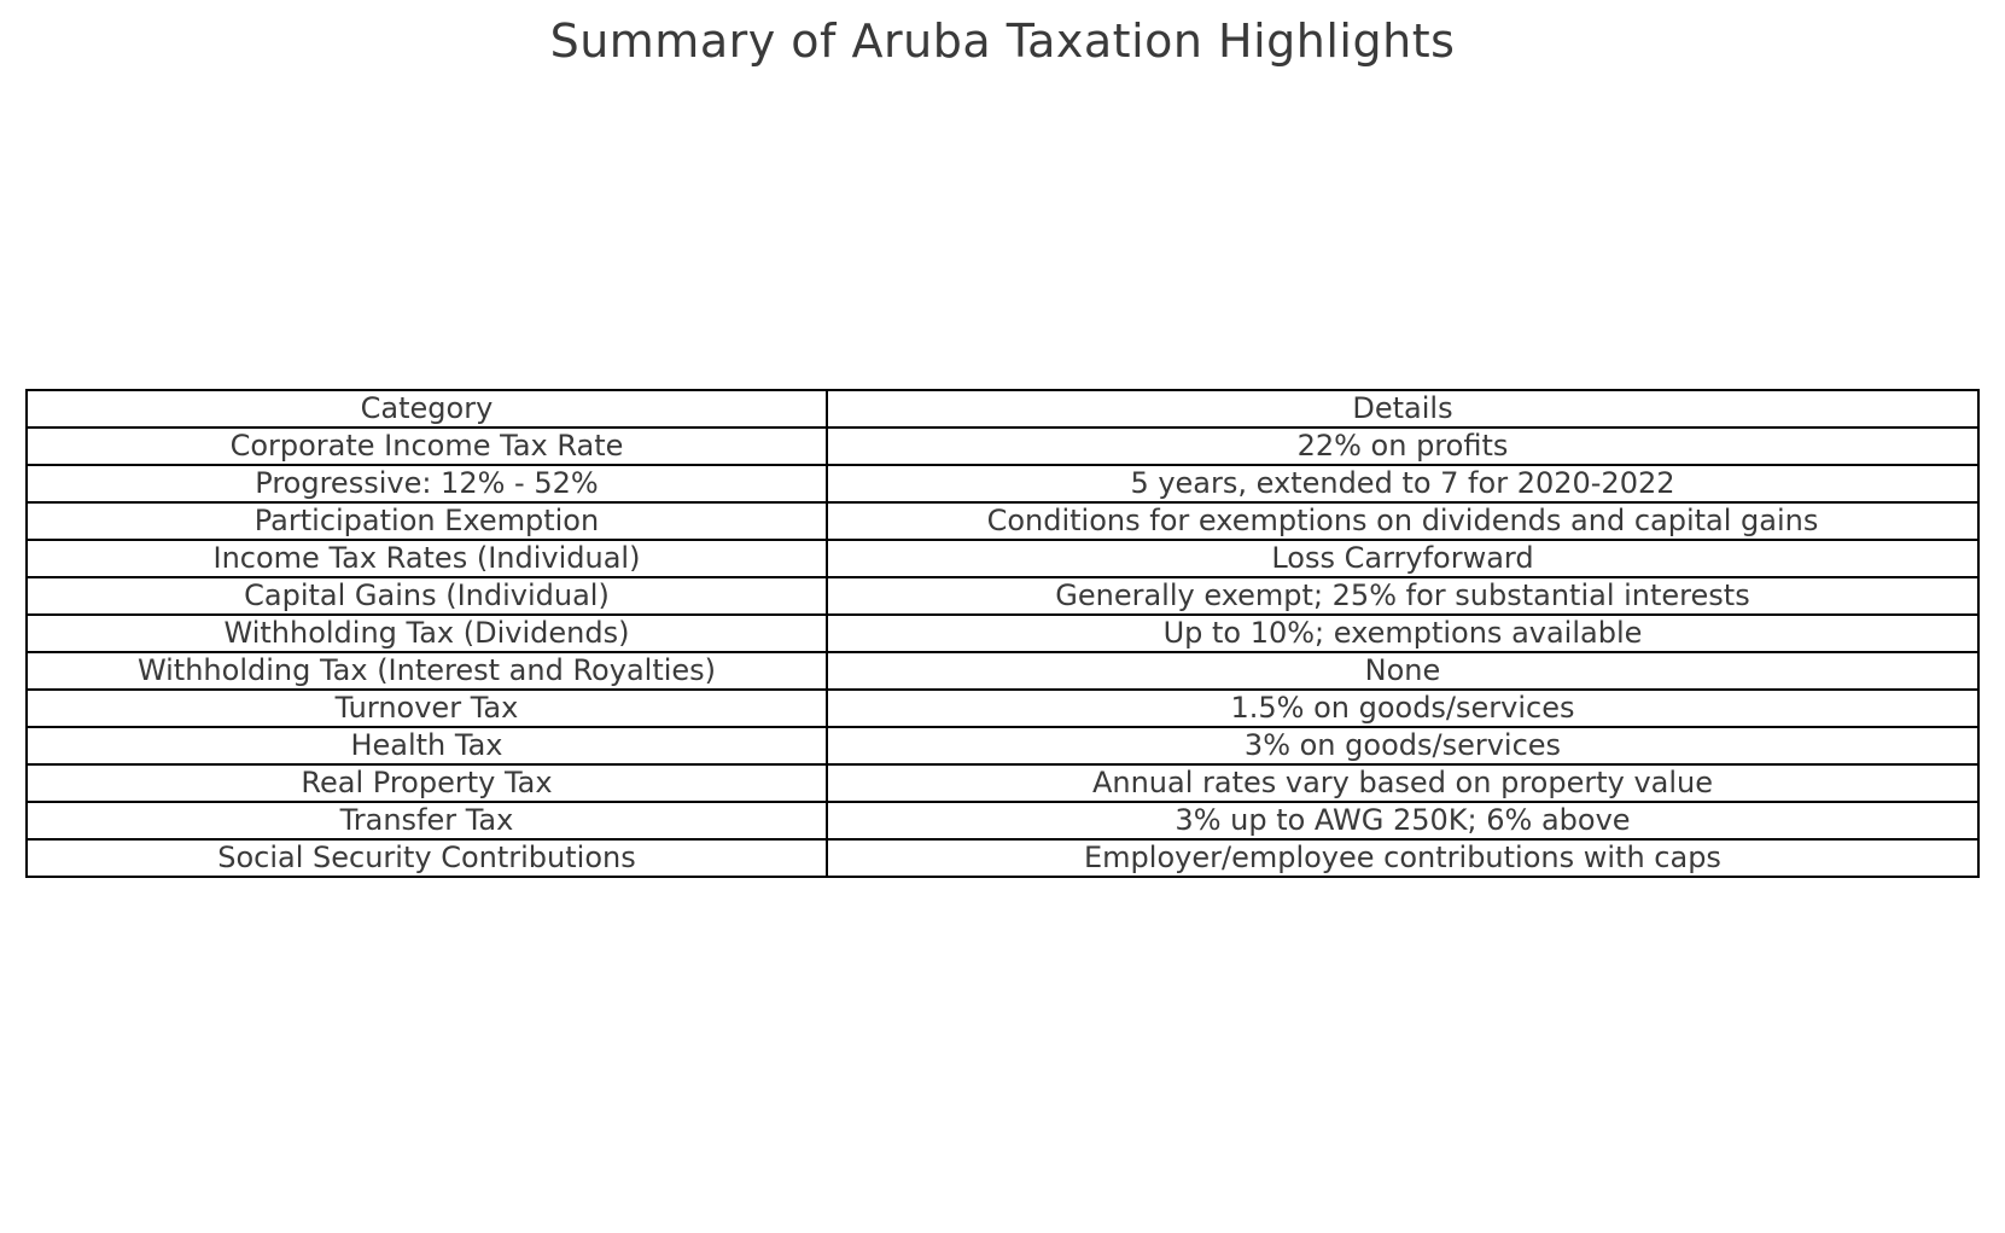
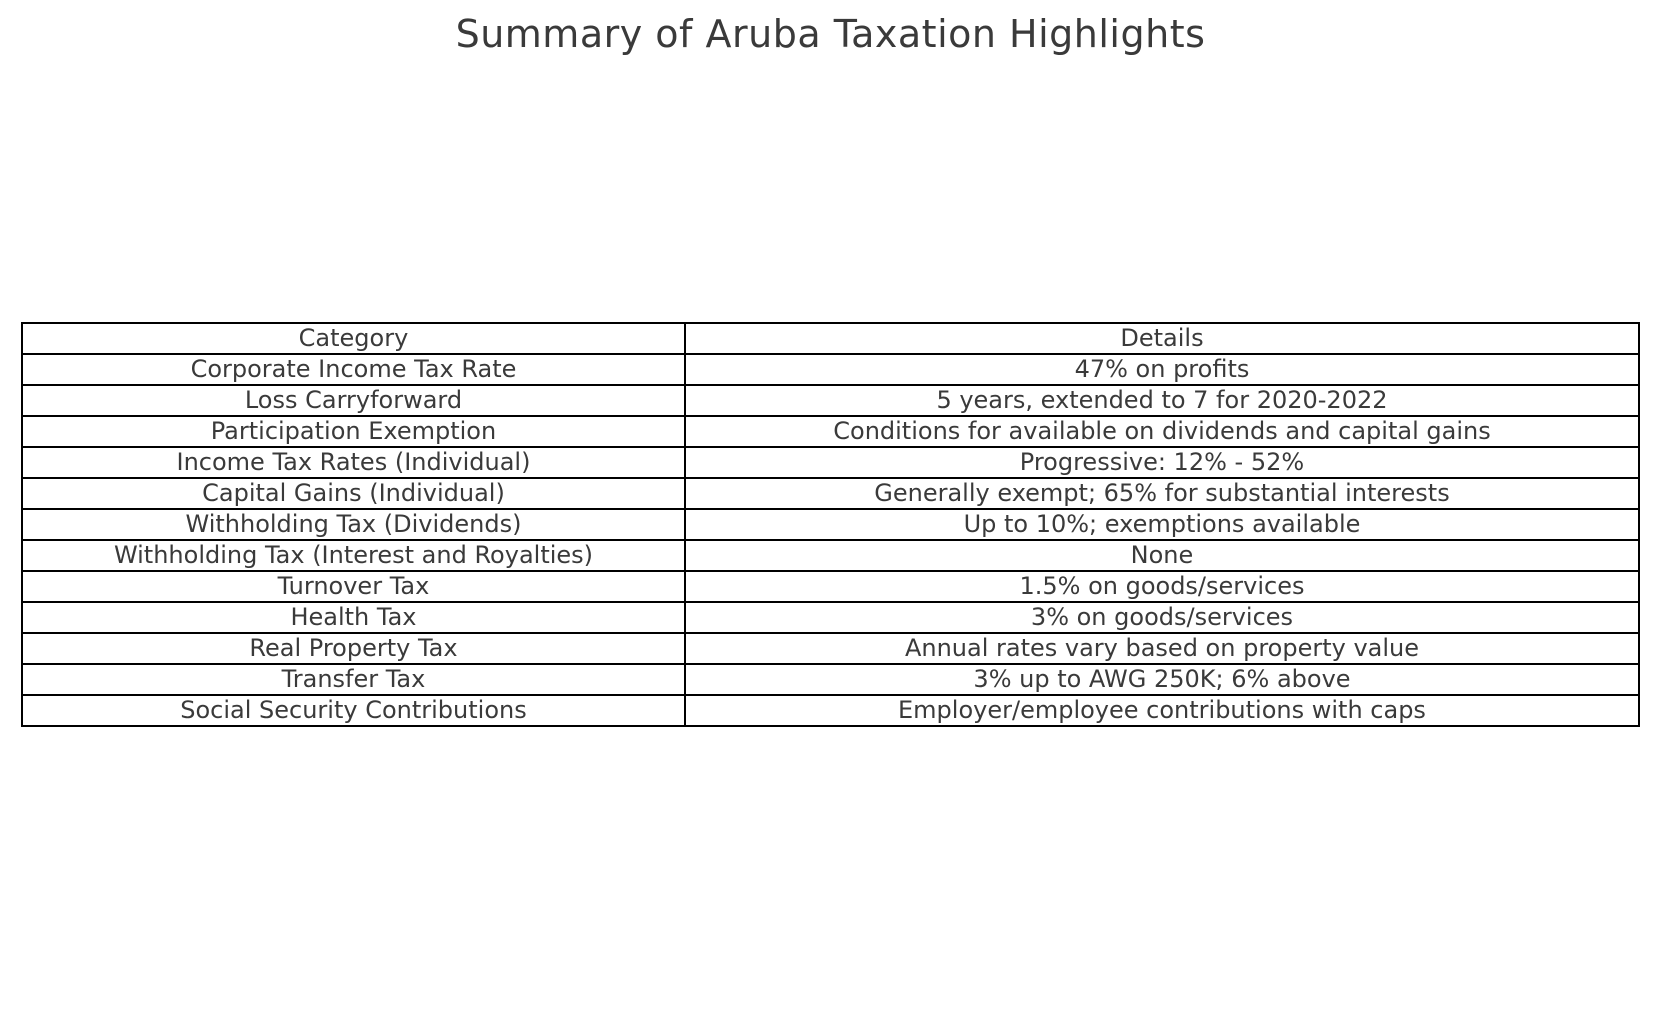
  Summary of Aruba Taxation Highlights
  Category	Details
- Corporate Income Tax Rate	22% on profits
+ Corporate Income Tax Rate	47% on profits
- Progressive: 12% - 52%	5 years, extended to 7 for 2020-2022
+ Loss Carryforward	5 years, extended to 7 for 2020-2022
- Participation Exemption	Conditions for exemptions on dividends and capital gains
+ Participation Exemption	Conditions for available on dividends and capital gains
- Income Tax Rates (Individual)	Loss Carryforward
+ Income Tax Rates (Individual)	Progressive: 12% - 52%
- Capital Gains (Individual)	Generally exempt; 25% for substantial interests
+ Capital Gains (Individual)	Generally exempt; 65% for substantial interests
  Withholding Tax (Dividends)	Up to 10%; exemptions available
  Withholding Tax (Interest and Royalties)	None
  Turnover Tax	1.5% on goods/services
  Health Tax	3% on goods/services
  Real Property Tax	Annual rates vary based on property value
  Transfer Tax	3% up to AWG 250K; 6% above
  Social Security Contributions	Employer/employee contributions with caps
